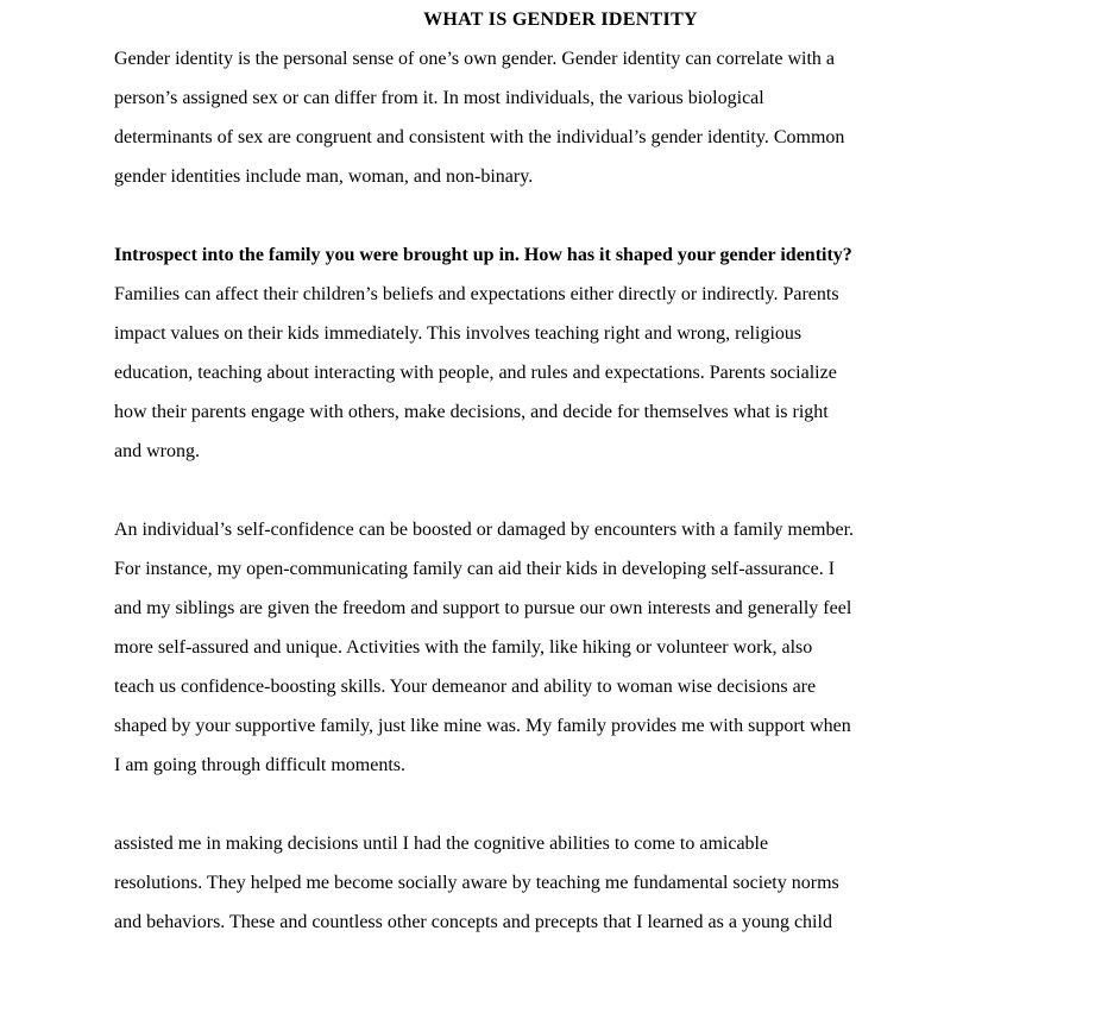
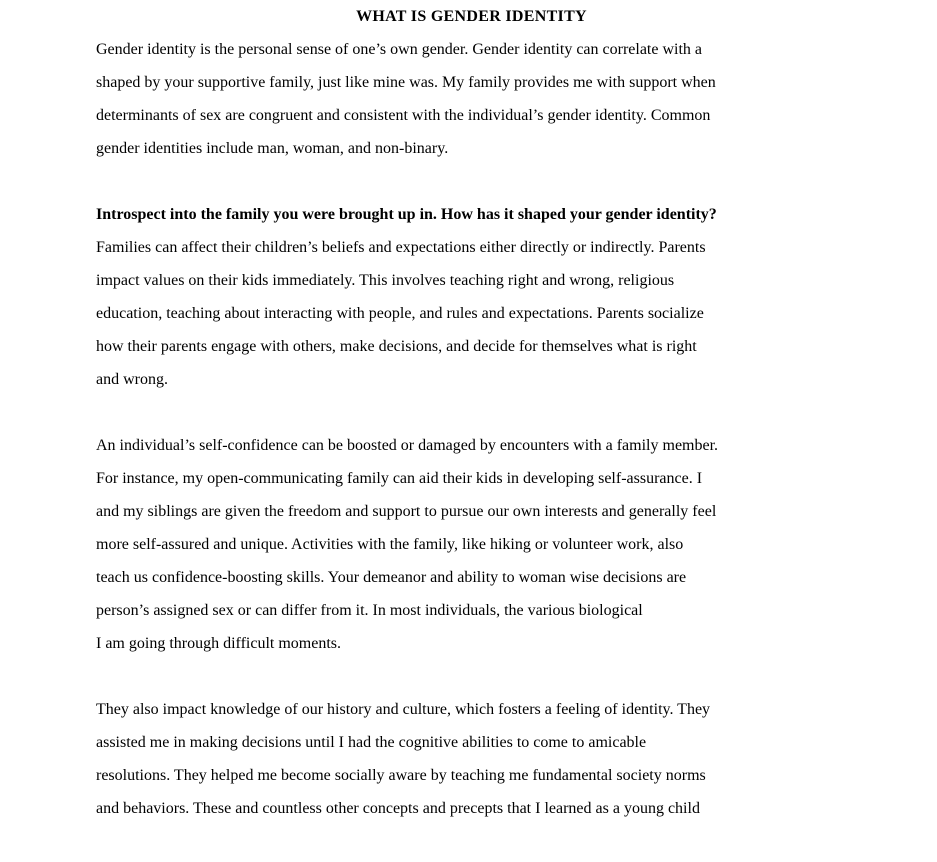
  WHAT IS GENDER IDENTITY
  Gender identity is the personal sense of one’s own gender. Gender identity can correlate with a
- person’s assigned sex or can differ from it. In most individuals, the various biological
+ shaped by your supportive family, just like mine was. My family provides me with support when
  determinants of sex are congruent and consistent with the individual’s gender identity. Common
  gender identities include man, woman, and non-binary.
  Introspect into the family you were brought up in. How has it shaped your gender identity?
  Families can affect their children’s beliefs and expectations either directly or indirectly. Parents
  impact values on their kids immediately. This involves teaching right and wrong, religious
  education, teaching about interacting with people, and rules and expectations. Parents socialize
  how their parents engage with others, make decisions, and decide for themselves what is right
  and wrong.
  An individual’s self-confidence can be boosted or damaged by encounters with a family member.
  For instance, my open-communicating family can aid their kids in developing self-assurance. I
  and my siblings are given the freedom and support to pursue our own interests and generally feel
  more self-assured and unique. Activities with the family, like hiking or volunteer work, also
  teach us confidence-boosting skills. Your demeanor and ability to woman wise decisions are
- shaped by your supportive family, just like mine was. My family provides me with support when
+ person’s assigned sex or can differ from it. In most individuals, the various biological
  I am going through difficult moments.
+ They also impact knowledge of our history and culture, which fosters a feeling of identity. They
  assisted me in making decisions until I had the cognitive abilities to come to amicable
  resolutions. They helped me become socially aware by teaching me fundamental society norms
  and behaviors. These and countless other concepts and precepts that I learned as a young child
